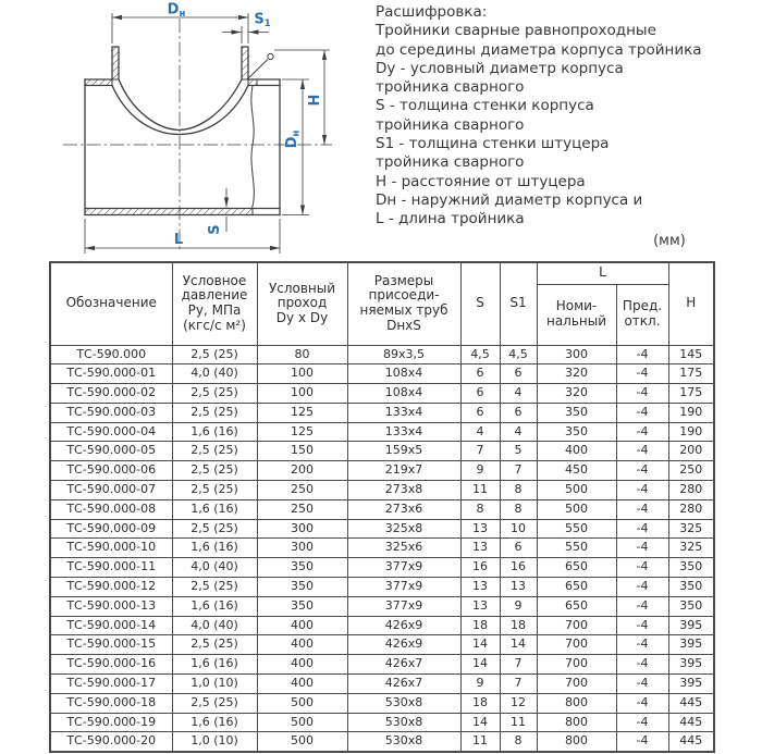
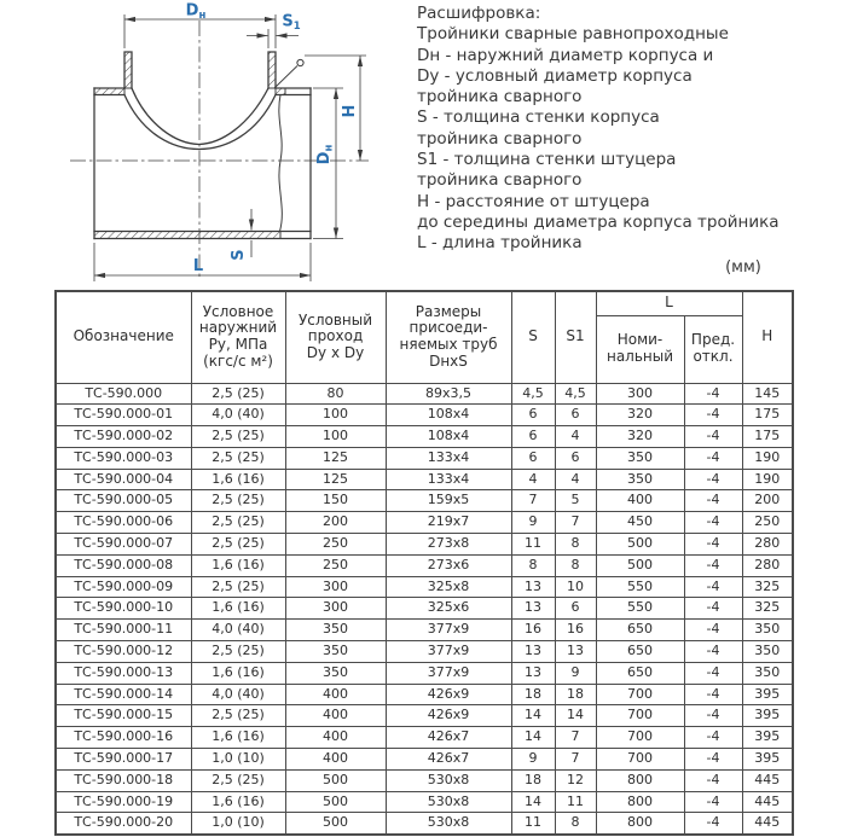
  Dн
  S1
  L
  Расшифровка:
  Тройники сварные равнопроходные
- до середины диаметра корпуса тройника
+ Dн - наружний диаметр корпуса и
  Dу - условный диаметр корпуса
  тройника сварного
  S - толщина стенки корпуса
  тройника сварного
  S1 - толщина стенки штуцера
  тройника сварного
  H - расстояние от штуцера
- Dн - наружний диаметр корпуса и
+ до середины диаметра корпуса тройника
  L - длина тройника
  (мм)
- Обозначение	Условное давление Ру, МПа (кгс/с м²)	Условный проход Dy x Dy	Размеры присоеди- няемых труб DнxS	S	S1	L	H
+ Обозначение	Условное наружний Ру, МПа (кгс/с м²)	Условный проход Dy x Dy	Размеры присоеди- няемых труб DнxS	S	S1	L	H
  Номи- нальный	Пред. откл.
  ТС-590.000	2,5 (25)	80	89x3,5	4,5	4,5	300	-4	145
  ТС-590.000-01	4,0 (40)	100	108x4	6	6	320	-4	175
  ТС-590.000-02	2,5 (25)	100	108x4	6	4	320	-4	175
  ТС-590.000-03	2,5 (25)	125	133x4	6	6	350	-4	190
  ТС-590.000-04	1,6 (16)	125	133x4	4	4	350	-4	190
  ТС-590.000-05	2,5 (25)	150	159x5	7	5	400	-4	200
  ТС-590.000-06	2,5 (25)	200	219x7	9	7	450	-4	250
  ТС-590.000-07	2,5 (25)	250	273x8	11	8	500	-4	280
  ТС-590.000-08	1,6 (16)	250	273x6	8	8	500	-4	280
  ТС-590.000-09	2,5 (25)	300	325x8	13	10	550	-4	325
  ТС-590.000-10	1,6 (16)	300	325x6	13	6	550	-4	325
  ТС-590.000-11	4,0 (40)	350	377x9	16	16	650	-4	350
  ТС-590.000-12	2,5 (25)	350	377x9	13	13	650	-4	350
  ТС-590.000-13	1,6 (16)	350	377x9	13	9	650	-4	350
  ТС-590.000-14	4,0 (40)	400	426x9	18	18	700	-4	395
  ТС-590.000-15	2,5 (25)	400	426x9	14	14	700	-4	395
  ТС-590.000-16	1,6 (16)	400	426x7	14	7	700	-4	395
  ТС-590.000-17	1,0 (10)	400	426x7	9	7	700	-4	395
  ТС-590.000-18	2,5 (25)	500	530x8	18	12	800	-4	445
  ТС-590.000-19	1,6 (16)	500	530x8	14	11	800	-4	445
  ТС-590.000-20	1,0 (10)	500	530x8	11	8	800	-4	445
